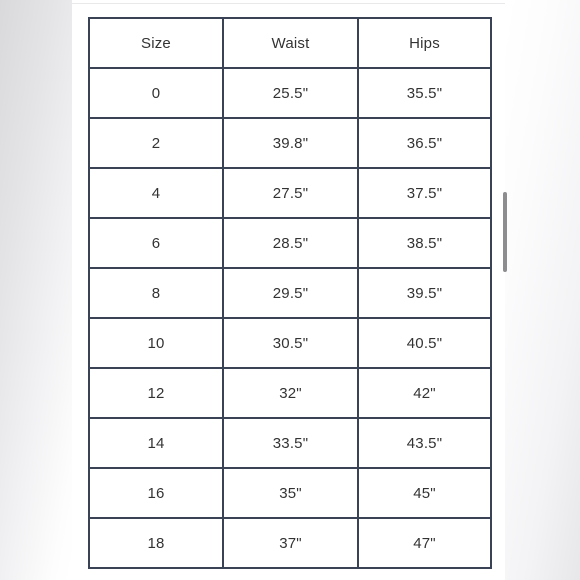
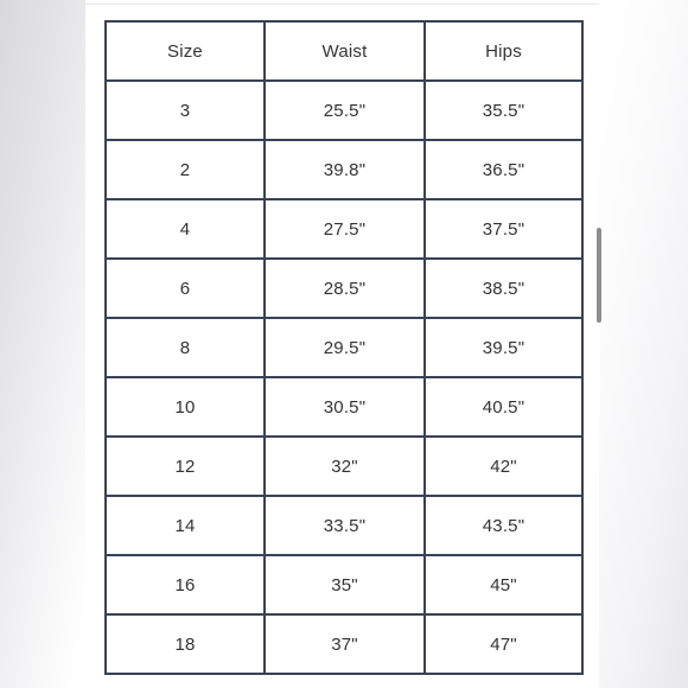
  Size	Waist	Hips
- 0	25.5"	35.5"
+ 3	25.5"	35.5"
  2	39.8"	36.5"
  4	27.5"	37.5"
  6	28.5"	38.5"
  8	29.5"	39.5"
  10	30.5"	40.5"
  12	32"	42"
  14	33.5"	43.5"
  16	35"	45"
  18	37"	47"
